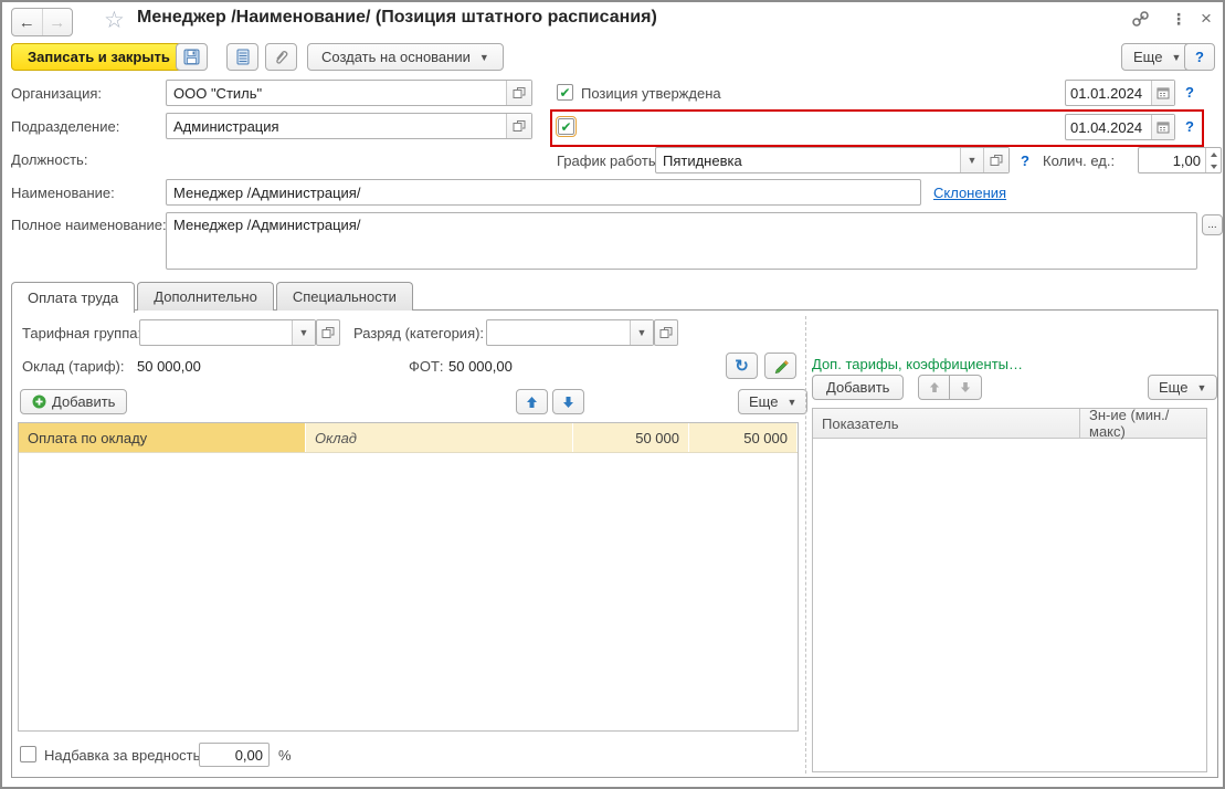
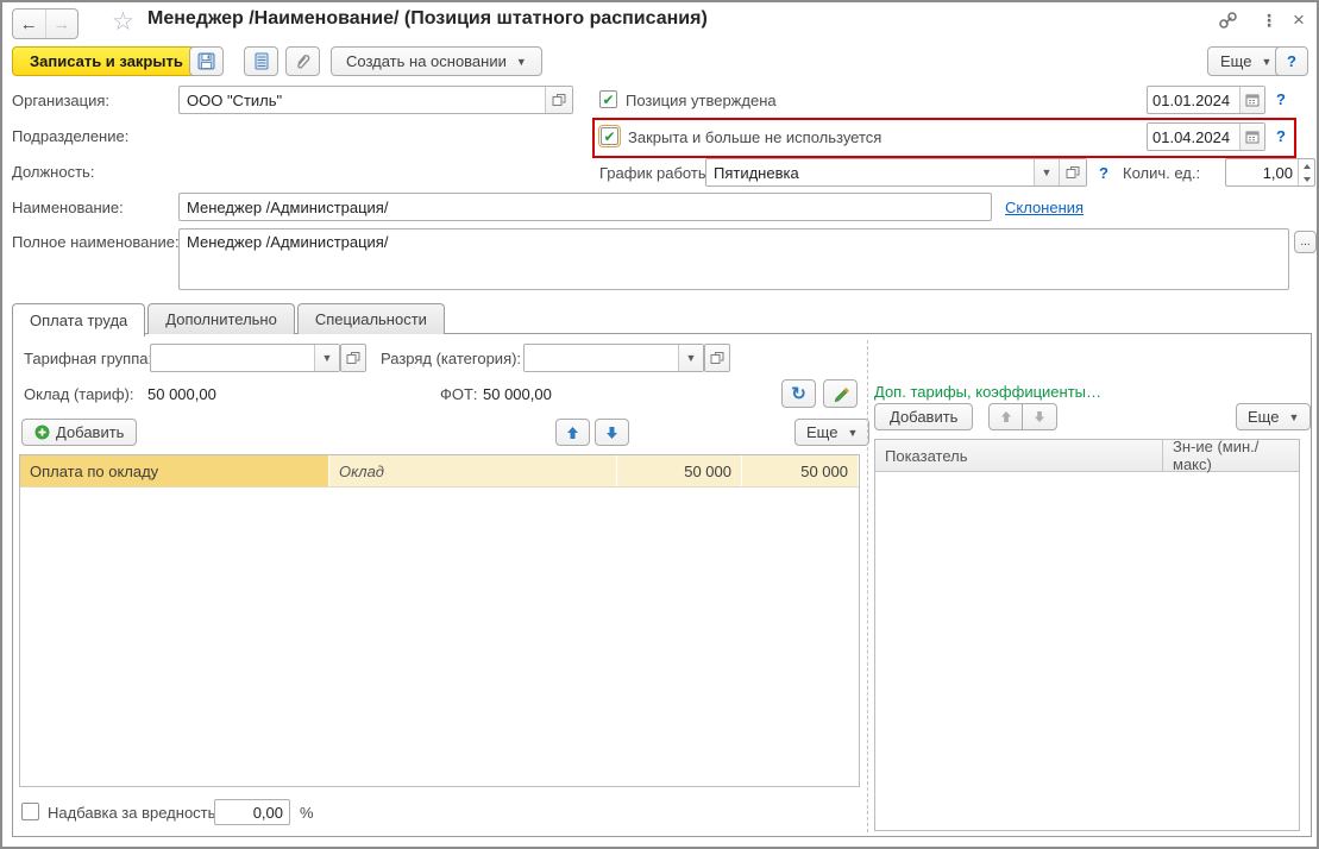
  ←
  →
  ☆
  Менеджер /Наименование/ (Позиция штатного расписания)
  ⋮
  ×
  Записать и закрыть
  Создать на основании
  ▼
  Еще
  ▼
  ?
  Организация:
  ООО "Стиль"
  Подразделение:
- Администрация
  Должность:
  Наименование:
  Менеджер /Администрация/
  Склонения
  Полное наименование:
  Менеджер /Администрация/
  ...
  ✔
  Позиция утверждена
  01.01.2024
  ?
  ✔
+ Закрыта и больше не используется
  01.04.2024
  ?
  График работы
  Пятидневка
  ▼
  ?
  Колич. ед.:
  1,00
  Оплата труда
  Дополнительно
  Специальности
  Тарифная группа
  ▼
  Разряд (категория):
  ▼
  Оклад (тариф):
  50 000,00
  ФОТ:
  50 000,00
  ↻
  Добавить
  Еще
  ▼
  Оплата по окладу
  Оклад
  50 000
  50 000
  Надбавка за вредность
  0,00
  %
  Доп. тарифы, коэффициенты…
  Добавить
  Еще
  ▼
  Показатель
  Зн-ие (мин./макс)
